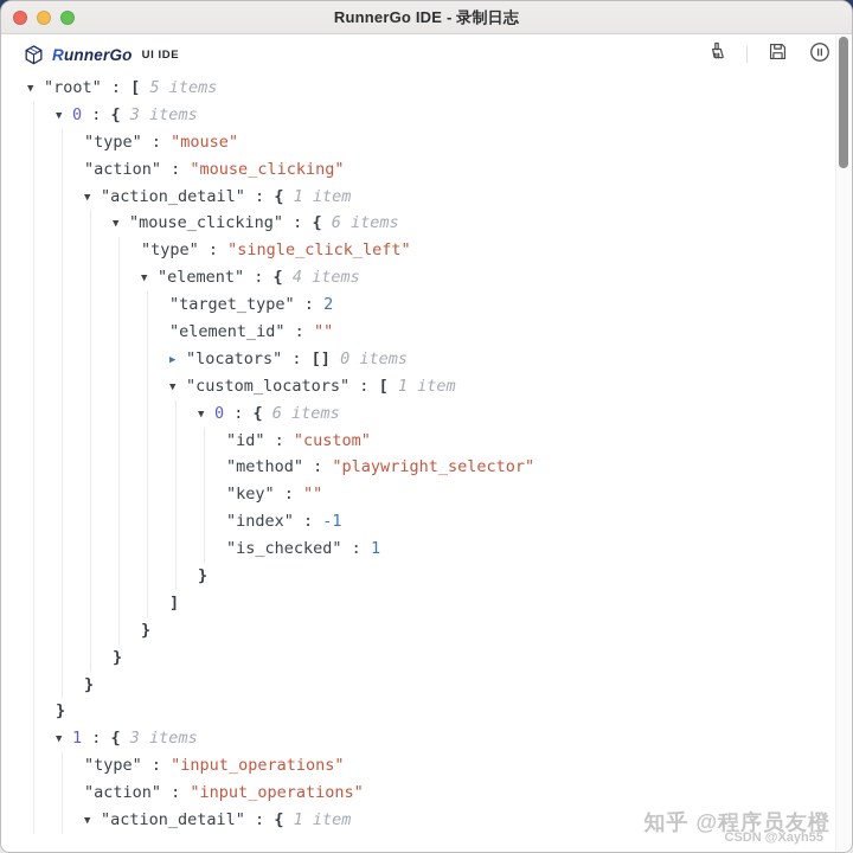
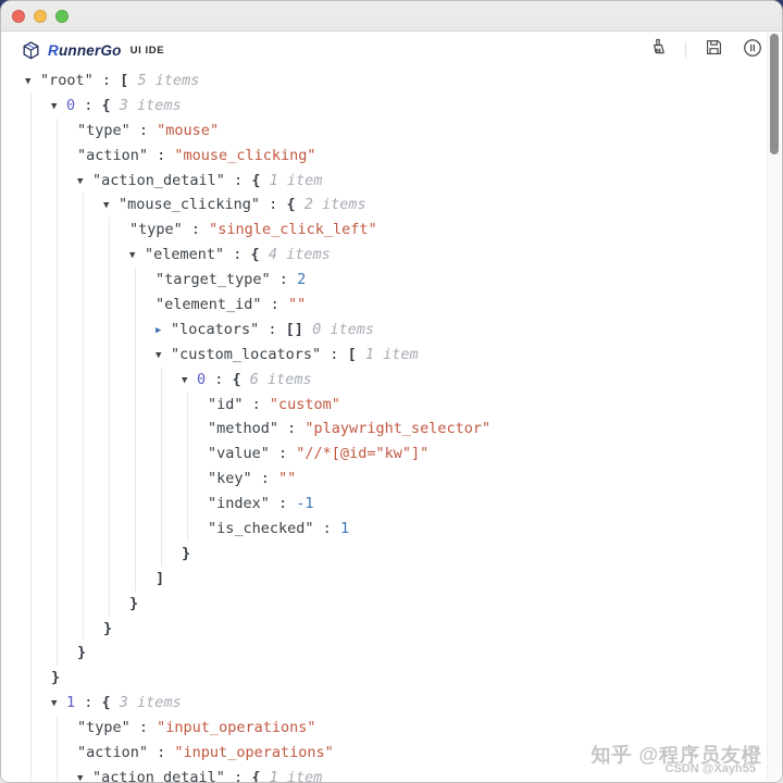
- RunnerGo IDE - 录制日志
  RunnerGo
  UI IDE
  ▼ "root" : [ 5 items
  ▼ 0 : { 3 items
  "type" : "mouse"
  "action" : "mouse_clicking"
  ▼ "action_detail" : { 1 item
- ▼ "mouse_clicking" : { 6 items
+ ▼ "mouse_clicking" : { 2 items
  "type" : "single_click_left"
  ▼ "element" : { 4 items
  "target_type" : 2
  "element_id" : ""
  ▶ "locators" : [] 0 items
  ▼ "custom_locators" : [ 1 item
  ▼ 0 : { 6 items
  "id" : "custom"
  "method" : "playwright_selector"
+ "value" : "//*[@id="kw"]"
  "key" : ""
  "index" : -1
  "is_checked" : 1
  }
  ]
  }
  }
  }
  }
  ▼ 1 : { 3 items
  "type" : "input_operations"
  "action" : "input_operations"
  ▼ "action_detail" : { 1 item
  知乎 @程序员友橙
  CSDN @Xayh55
